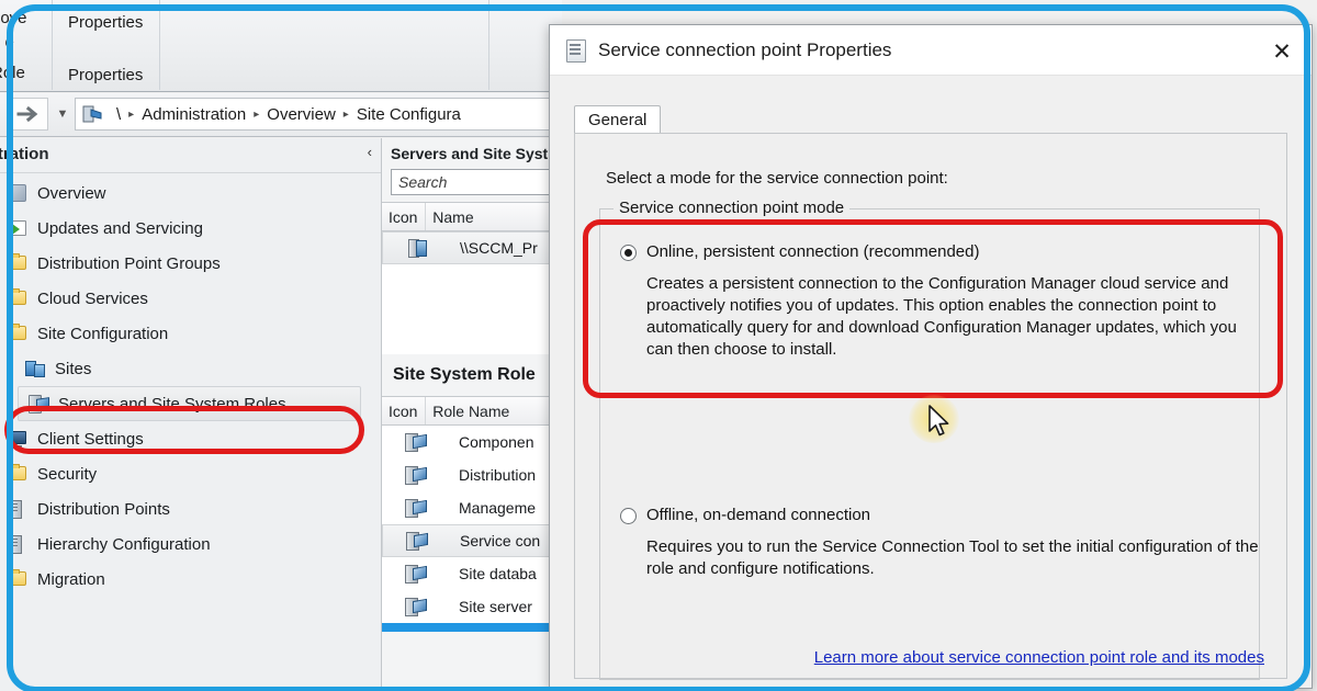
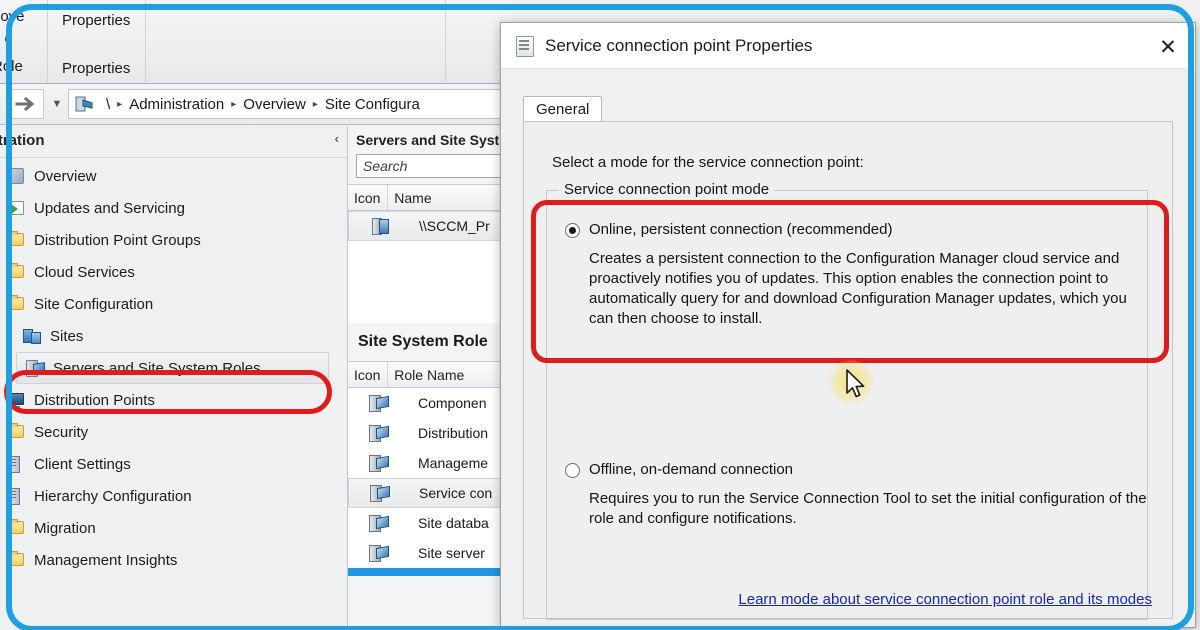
  ove
  ole
  Properties
  Properties
  ▼
  \
  ▸
  Administration
  ▸
  Overview
  ▸
  Site Configura
  ‹
  Overview
  Updates and Servicing
  Distribution Point Groups
  Cloud Services
  Site Configuration
  Sites
  Servers and Site System Roles
- Client Settings
+ Distribution Points
  Security
- Distribution Points
+ Client Settings
  Hierarchy Configuration
  Migration
+ Management Insights
  Servers and Site Syst
  Search
  Icon
  Name
  \\SCCM_Pr
  Site System Role
  Icon
  Role Name
  Componen
  Distribution
  Manageme
  Service con
  Site databa
  Site server
  Service connection point Properties
  ✕
  General
  Select a mode for the service connection point:
  Service connection point mode
  Online, persistent connection (recommended)
  Creates a persistent connection to the Configuration Manager cloud service and proactively notifies you of updates. This option enables the connection point to automatically query for and download Configuration Manager updates, which you can then choose to install.
  Offline, on-demand connection
  Requires you to run the Service Connection Tool to set the initial configuration of the role and configure notifications.
- Learn more about service connection point role and its modes
+ Learn mode about service connection point role and its modes
